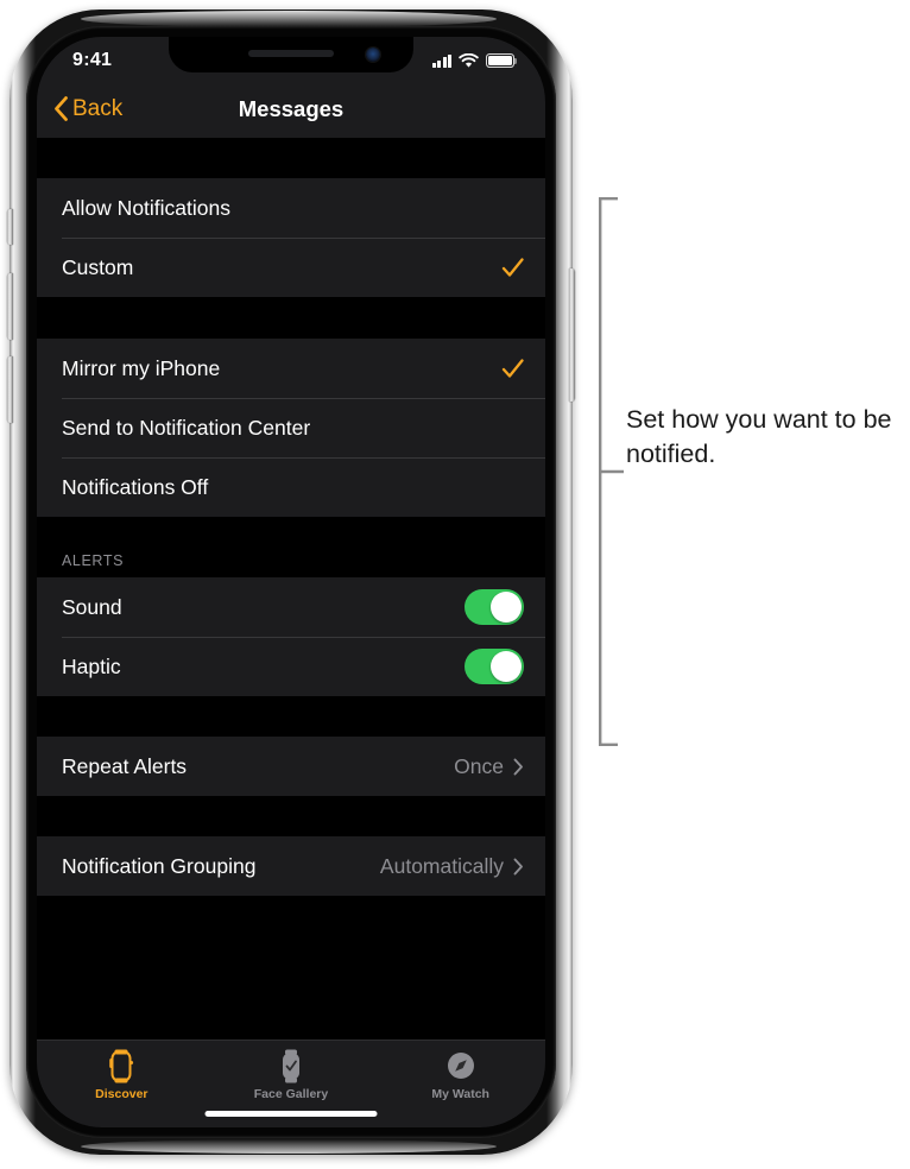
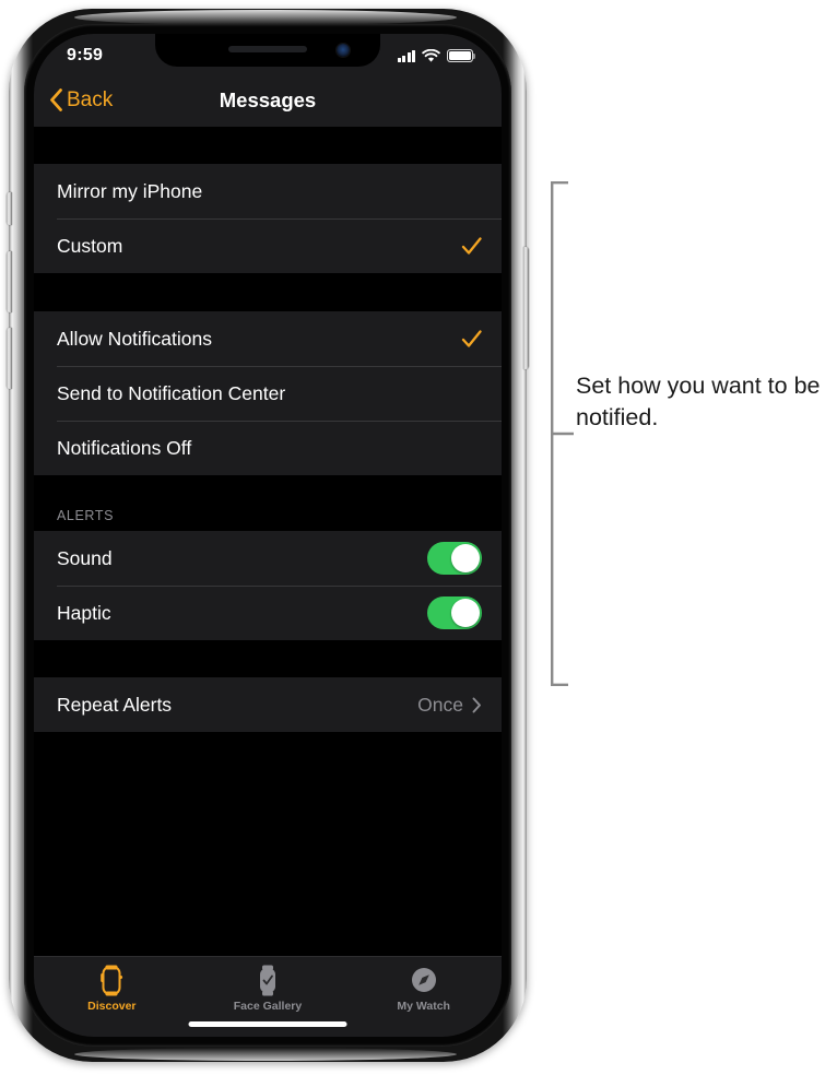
- 9:41
+ 9:59
  Messages
  Back
- Allow Notifications
+ Mirror my iPhone
  Custom
- Mirror my iPhone
+ Allow Notifications
  Send to Notification Center
  Notifications Off
  ALERTS
  Sound
  Haptic
  Repeat Alerts
  Once
- Notification Grouping
- Automatically
  Discover
  Face Gallery
  My Watch
  Set how you want to be notified.
